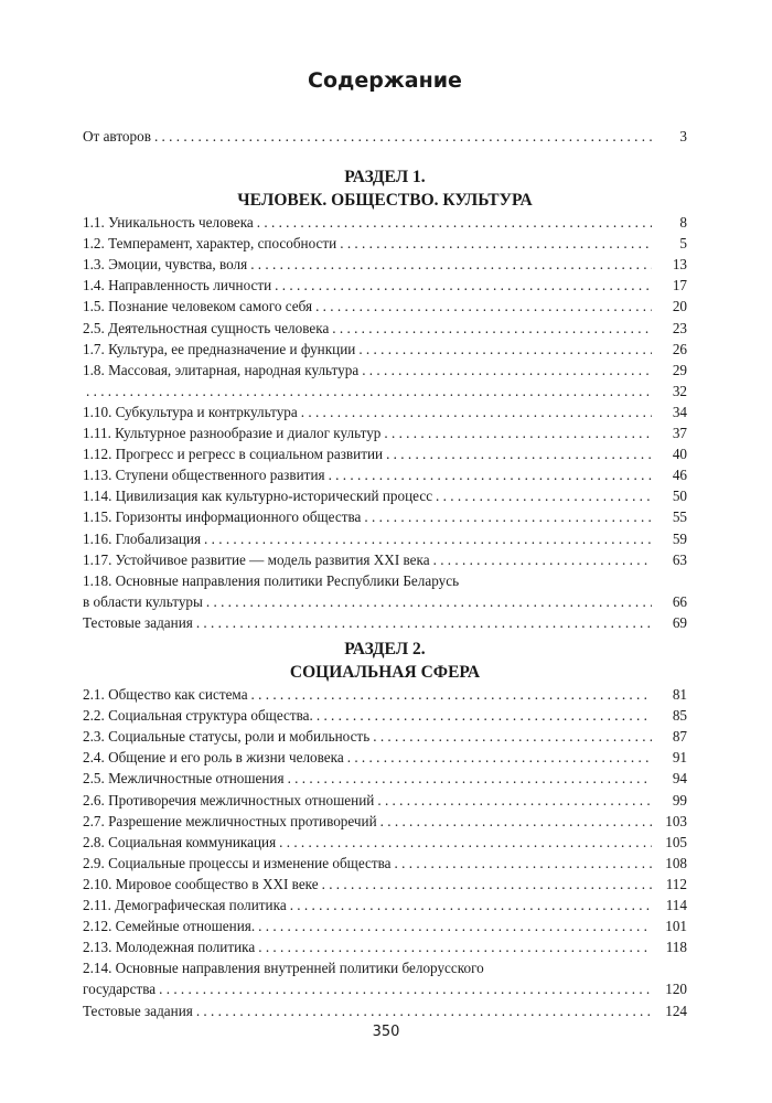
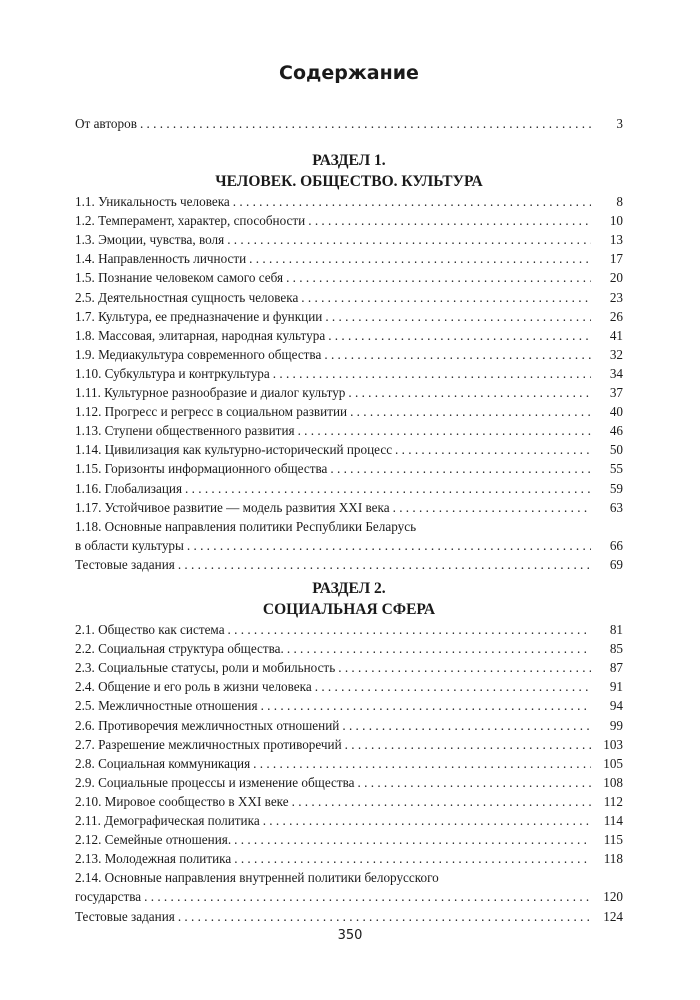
  Содержание
  От авторов
  3
  РАЗДЕЛ 1.
  ЧЕЛОВЕК. ОБЩЕСТВО. КУЛЬТУРА
  1.1. Уникальность человека
  8
  1.2. Темперамент, характер, способности
- 5
+ 10
  1.3. Эмоции, чувства, воля
  13
  1.4. Направленность личности
  17
  1.5. Познание человеком самого себя
  20
  2.5. Деятельностная сущность человека
  23
  1.7. Культура, ее предназначение и функции
  26
  1.8. Массовая, элитарная, народная культура
- 29
+ 41
+ 1.9. Медиакультура современного общества
  32
  1.10. Субкультура и контркультура
  34
  1.11. Культурное разнообразие и диалог культур
  37
  1.12. Прогресс и регресс в социальном развитии
  40
  1.13. Ступени общественного развития
  46
  1.14. Цивилизация как культурно-исторический процесс
  50
  1.15. Горизонты информационного общества
  55
  1.16. Глобализация
  59
  1.17. Устойчивое развитие — модель развития XXI века
  63
  1.18. Основные направления политики Республики Беларусь
  в области культуры
  66
  Тестовые задания
  69
  РАЗДЕЛ 2.
  СОЦИАЛЬНАЯ СФЕРА
  2.1. Общество как система
  81
  2.2. Социальная структура общества.
  85
  2.3. Социальные статусы, роли и мобильность
  87
  2.4. Общение и его роль в жизни человека
  91
  2.5. Межличностные отношения
  94
  2.6. Противоречия межличностных отношений
  99
  2.7. Разрешение межличностных противоречий
  103
  2.8. Социальная коммуникация
  105
  2.9. Социальные процессы и изменение общества
  108
  2.10. Мировое сообщество в XXI веке
  112
  2.11. Демографическая политика
  114
  2.12. Семейные отношения.
- 101
+ 115
  2.13. Молодежная политика
  118
  2.14. Основные направления внутренней политики белорусского
  государства
  120
  Тестовые задания
  124
  350
